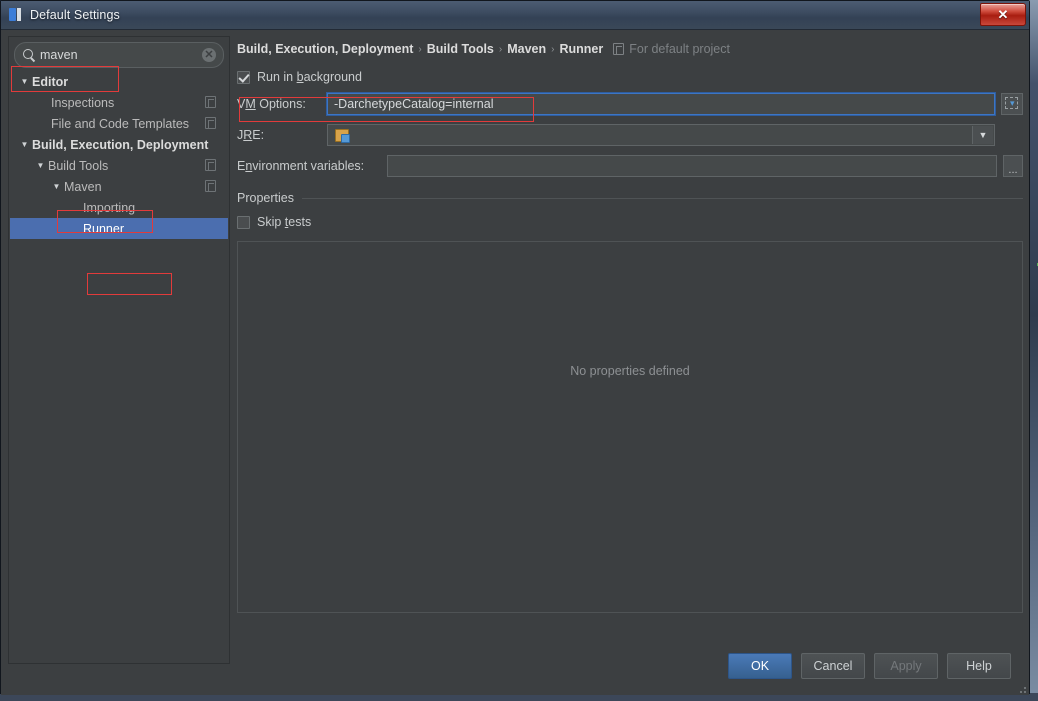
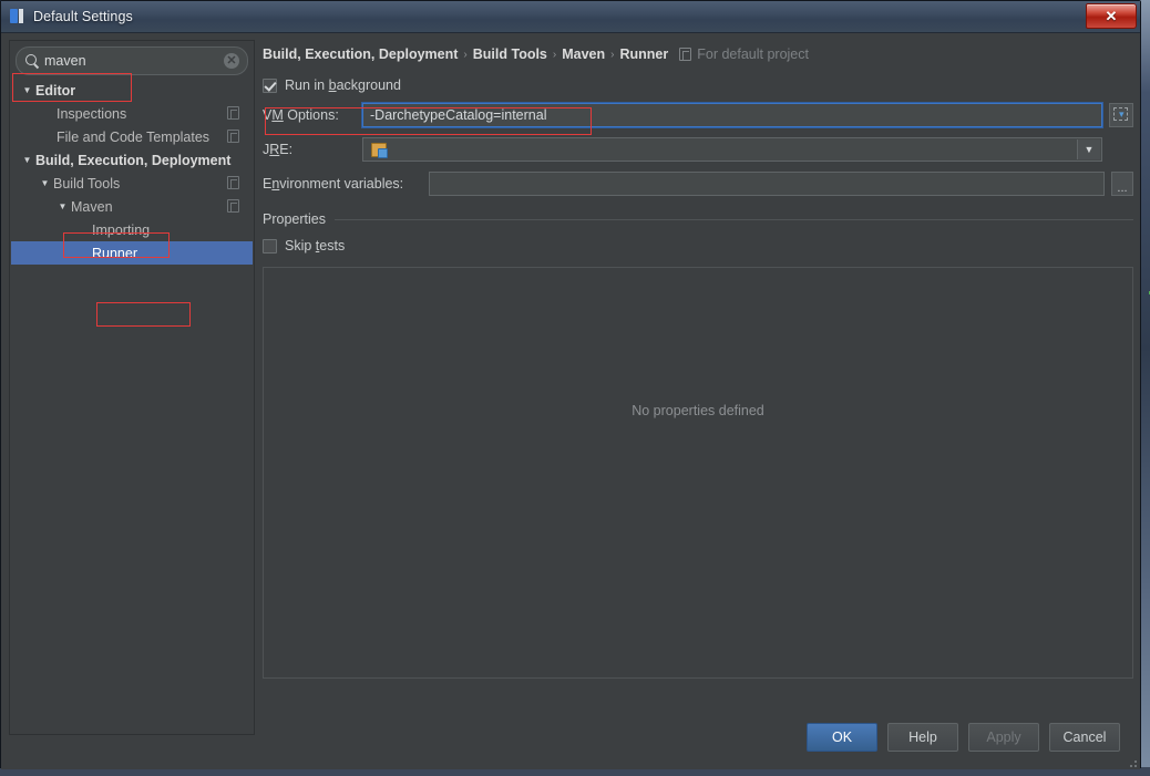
  Default Settings
  ✕
  maven
  ✕
  ▼
  Editor
  Inspections
  File and Code Templates
  ▼
  Build, Execution, Deployment
  ▼
  Build Tools
  ▼
  Maven
  Importing
  Runner
  Build, Execution, Deployment
  ›
  Build Tools
  ›
  Maven
  ›
  Runner
  For default project
  Run in background
  VM Options:
  -DarchetypeCatalog=internal
  ▾
  JRE:
  ▼
  Environment variables:
  ...
  Properties
  Skip tests
  No properties defined
  OK
- Cancel
+ Help
  Apply
- Help
+ Cancel
